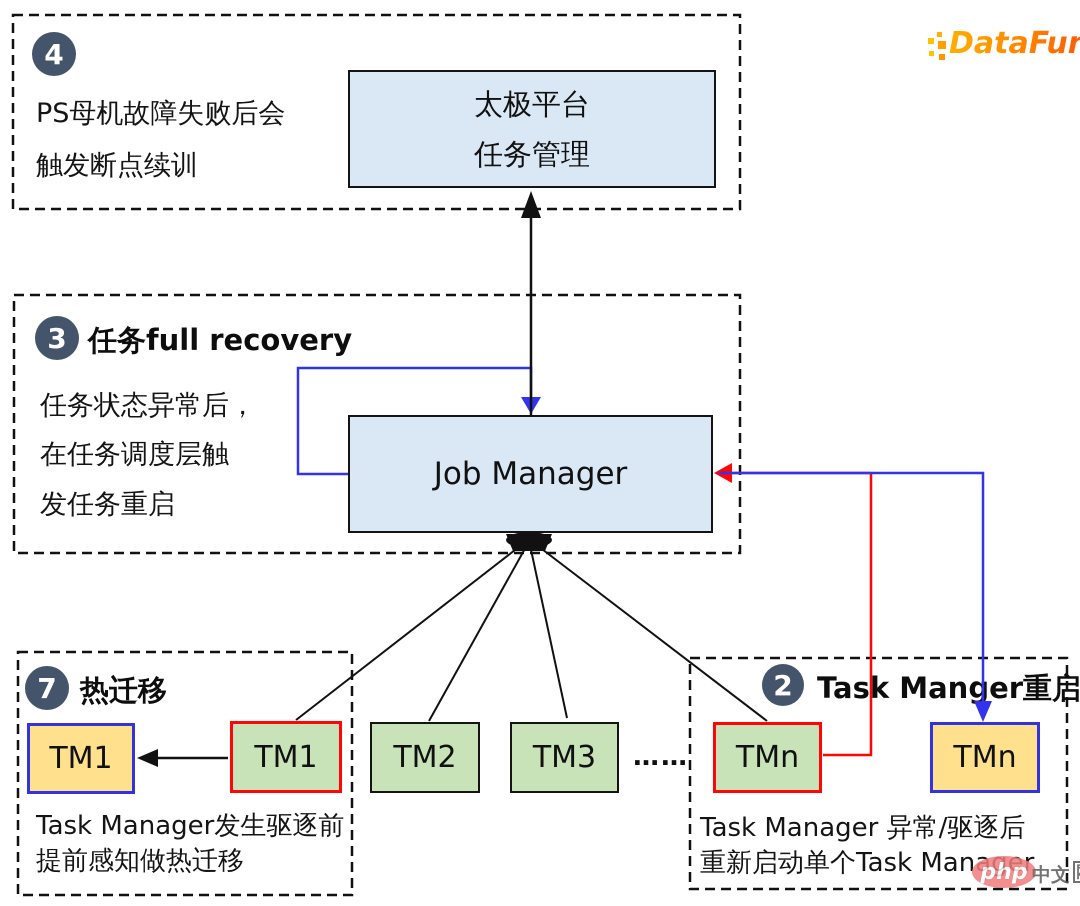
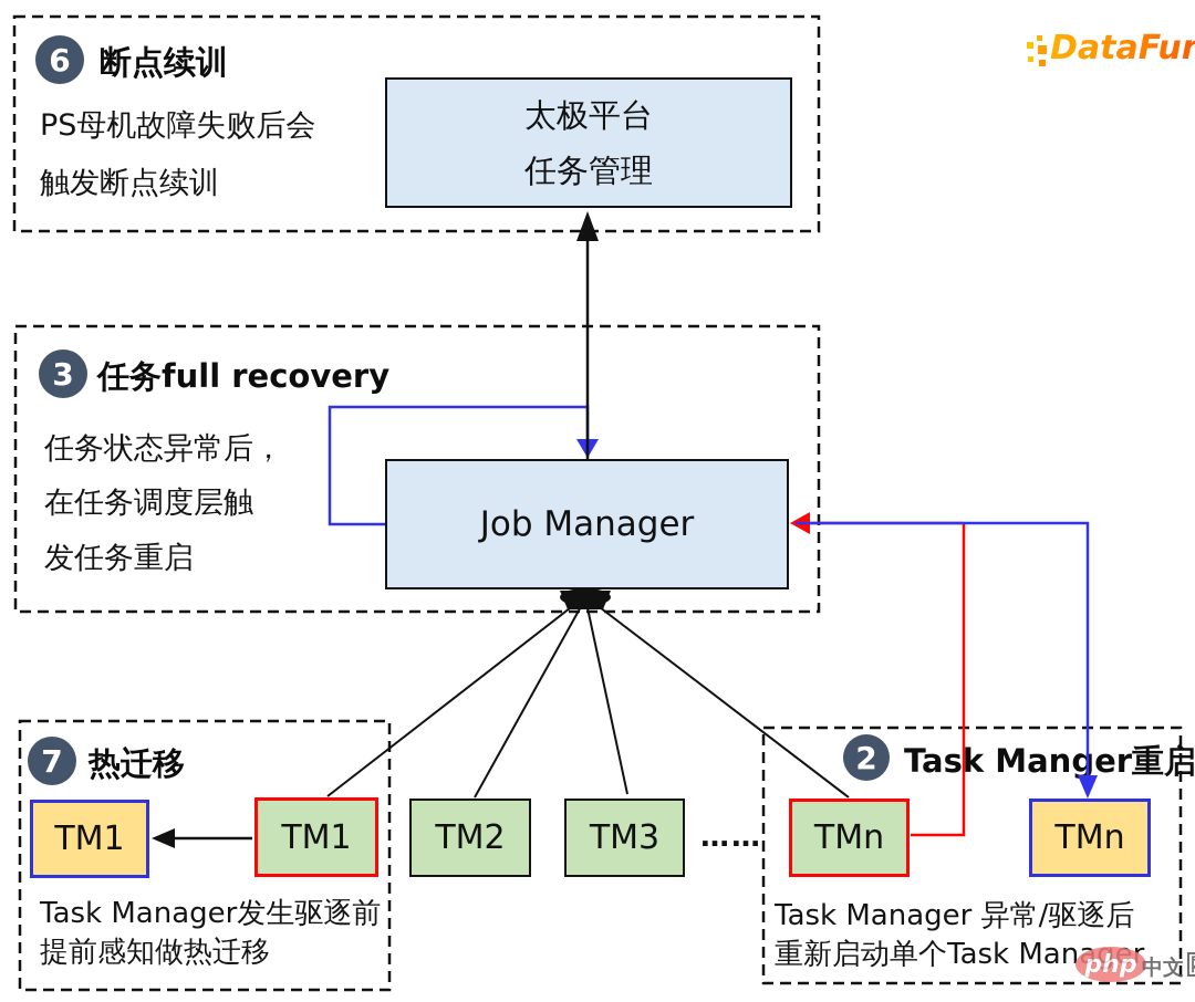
  DataFun
- 4
+ 6
+ 断点续训
  PS母机故障失败后会
  触发断点续训
  太极平台
  任务管理
  3
  任务full recovery
  任务状态异常后，
  在任务调度层触
  发任务重启
  Job Manager
  7
  热迁移
  Task Manager发生驱逐前
  提前感知做热迁移
  2
  Task Manger重
  Task Manager 异常/驱逐后
  重新启动单个Task Manager
  TM1
  TM1
  TM2
  TM3
  ……
  TMn
  TMn
  php
  中文
